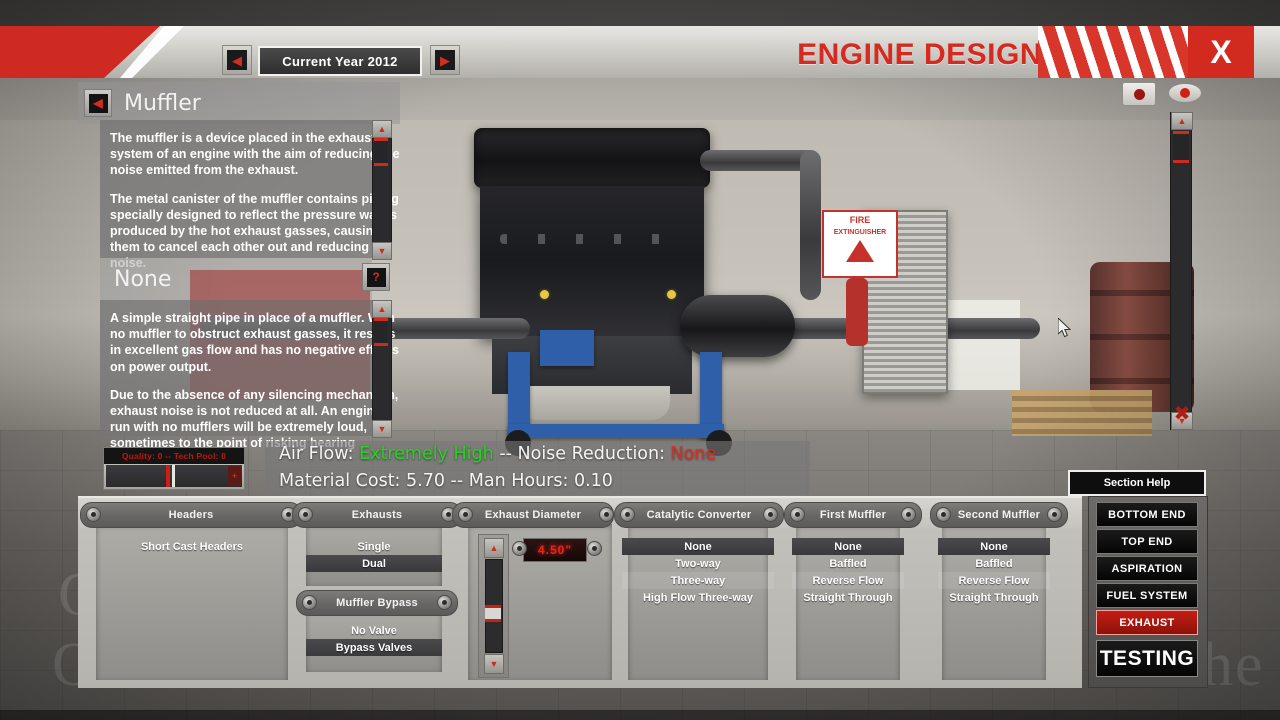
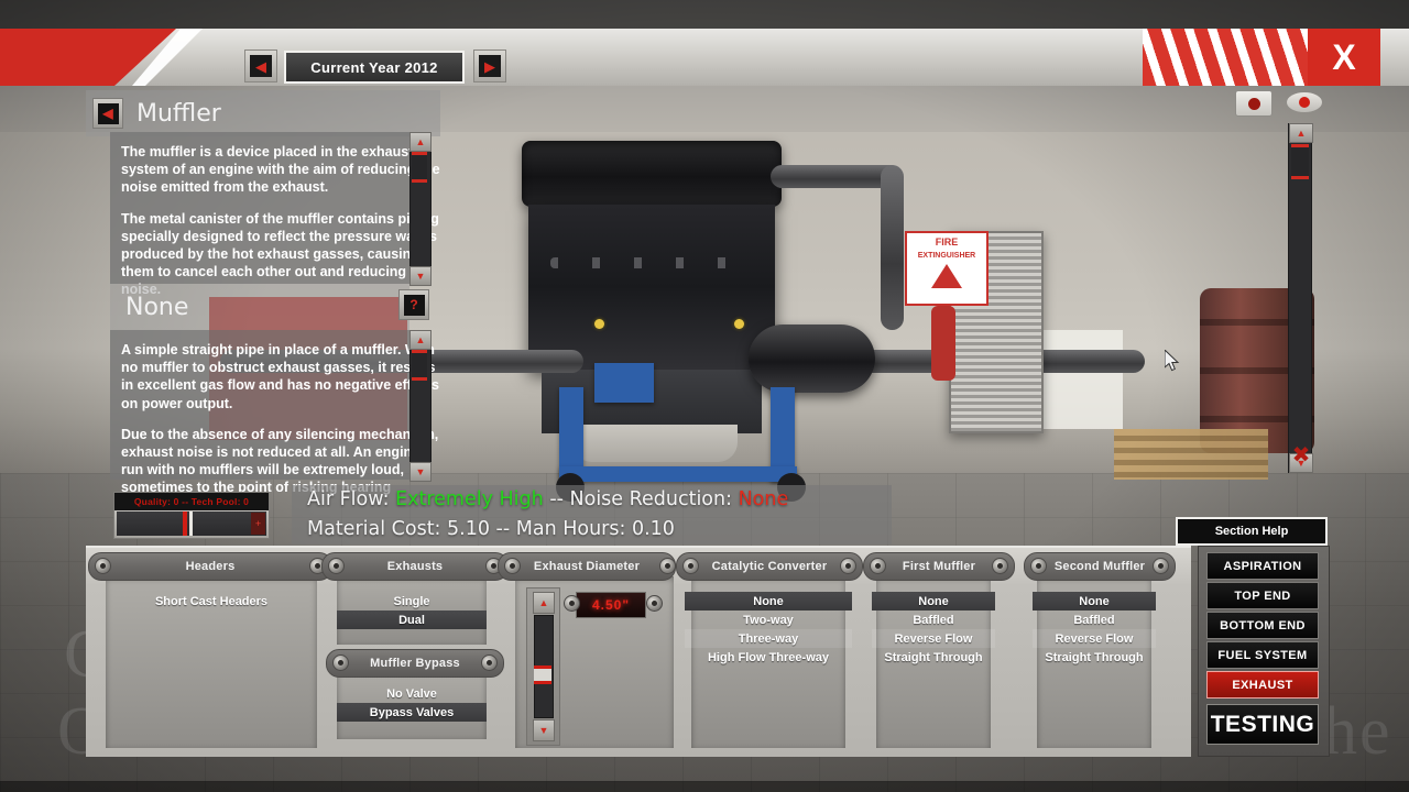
  ◀
  Current Year 2012
  ▶
- ENGINE DESIGN
  X
  Muffler
  ◀
  The muffler is a device placed in the exhaus system of an engine with the aim of reducine noise emitted from the exhaust.
  The metal canister of the muffler contains pig specially designed to reflect the pressure ws produced by the hot exhaust gasses, causin them to cancel each other out and reducing noise.
  ▲
  ▼
  None
  ?
  A simple straight pipe in place of a muffler. no muffler to obstruct exhaust gasses, it ress in excellent gas flow and has no negative efs on power output.
  Due to the absence of any silencing mechan, exhaust noise is not reduced at all. An engin run with no mufflers will be extremely loud, sometimes to the point of risking hearing
  ▲
  ▼
  ▲
  ▼
  ✖
  Air Flow: Extremely High -- Noise Reduction: None
- Material Cost: 5.70 -- Man Hours: 0.10
+ Material Cost: 5.10 -- Man Hours: 0.10
  Quality: 0 -- Tech Pool: 0
  +
  Headers
  Short Cast Headers
  Exhausts
  Single
  Dual
  Muffler Bypass
  No Valve
  Bypass Valves
  Exhaust Diameter
  ▲
  ▼
  4.50"
  Catalytic Converter
  None
  Two-way
  Three-way
  High Flow Three-way
  First Muffler
  None
  Baffled
  Reverse Flow
  Straight Through
  Second Muffler
  None
  Baffled
  Reverse Flow
  Straight Through
  Section Help
- BOTTOM END
+ ASPIRATION
  TOP END
- ASPIRATION
+ BOTTOM END
  FUEL SYSTEM
  EXHAUST
  TESTING
